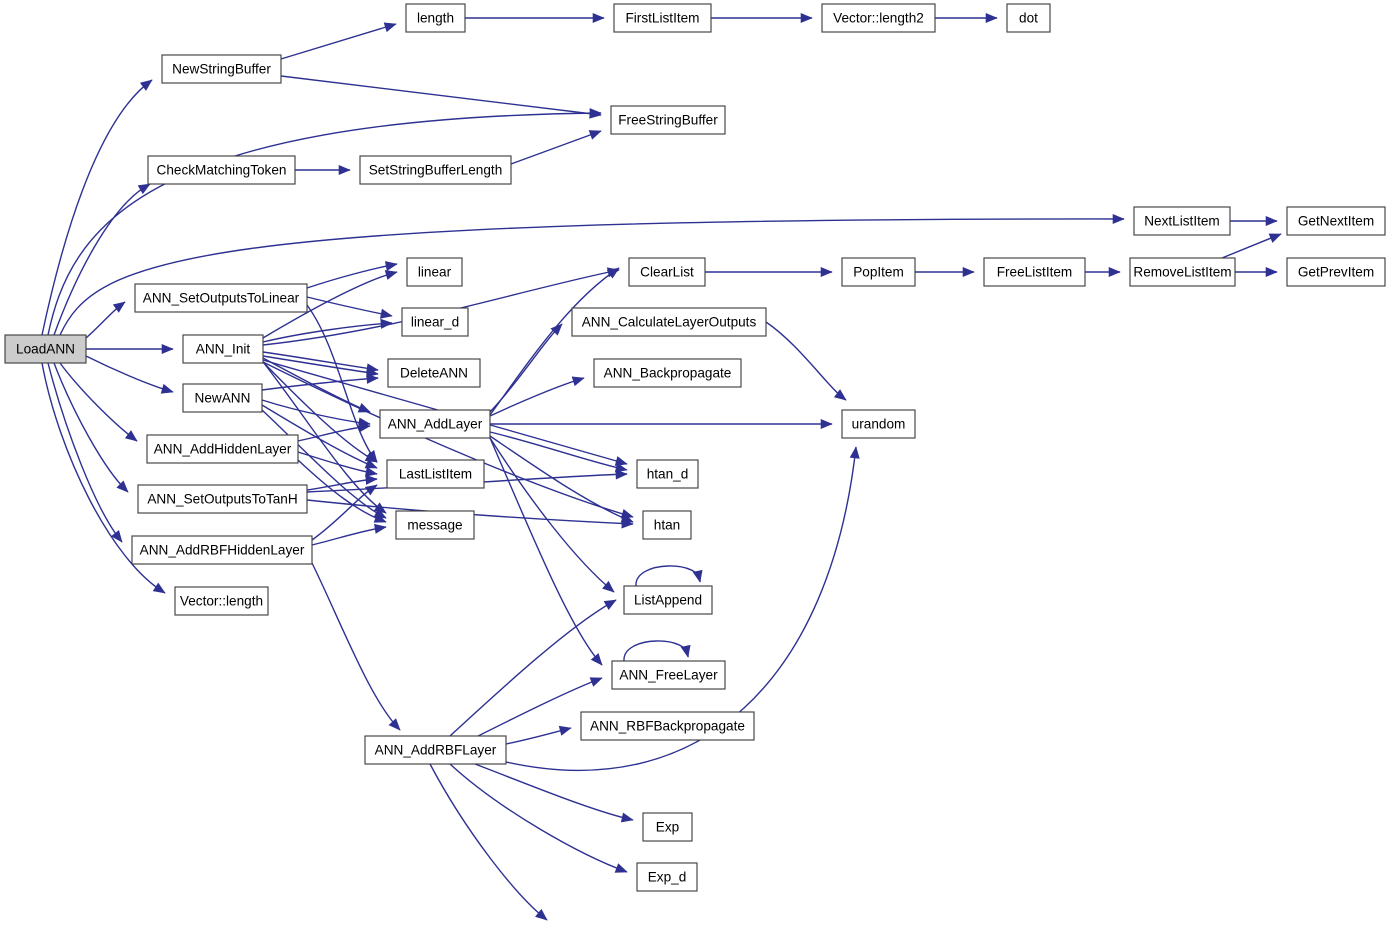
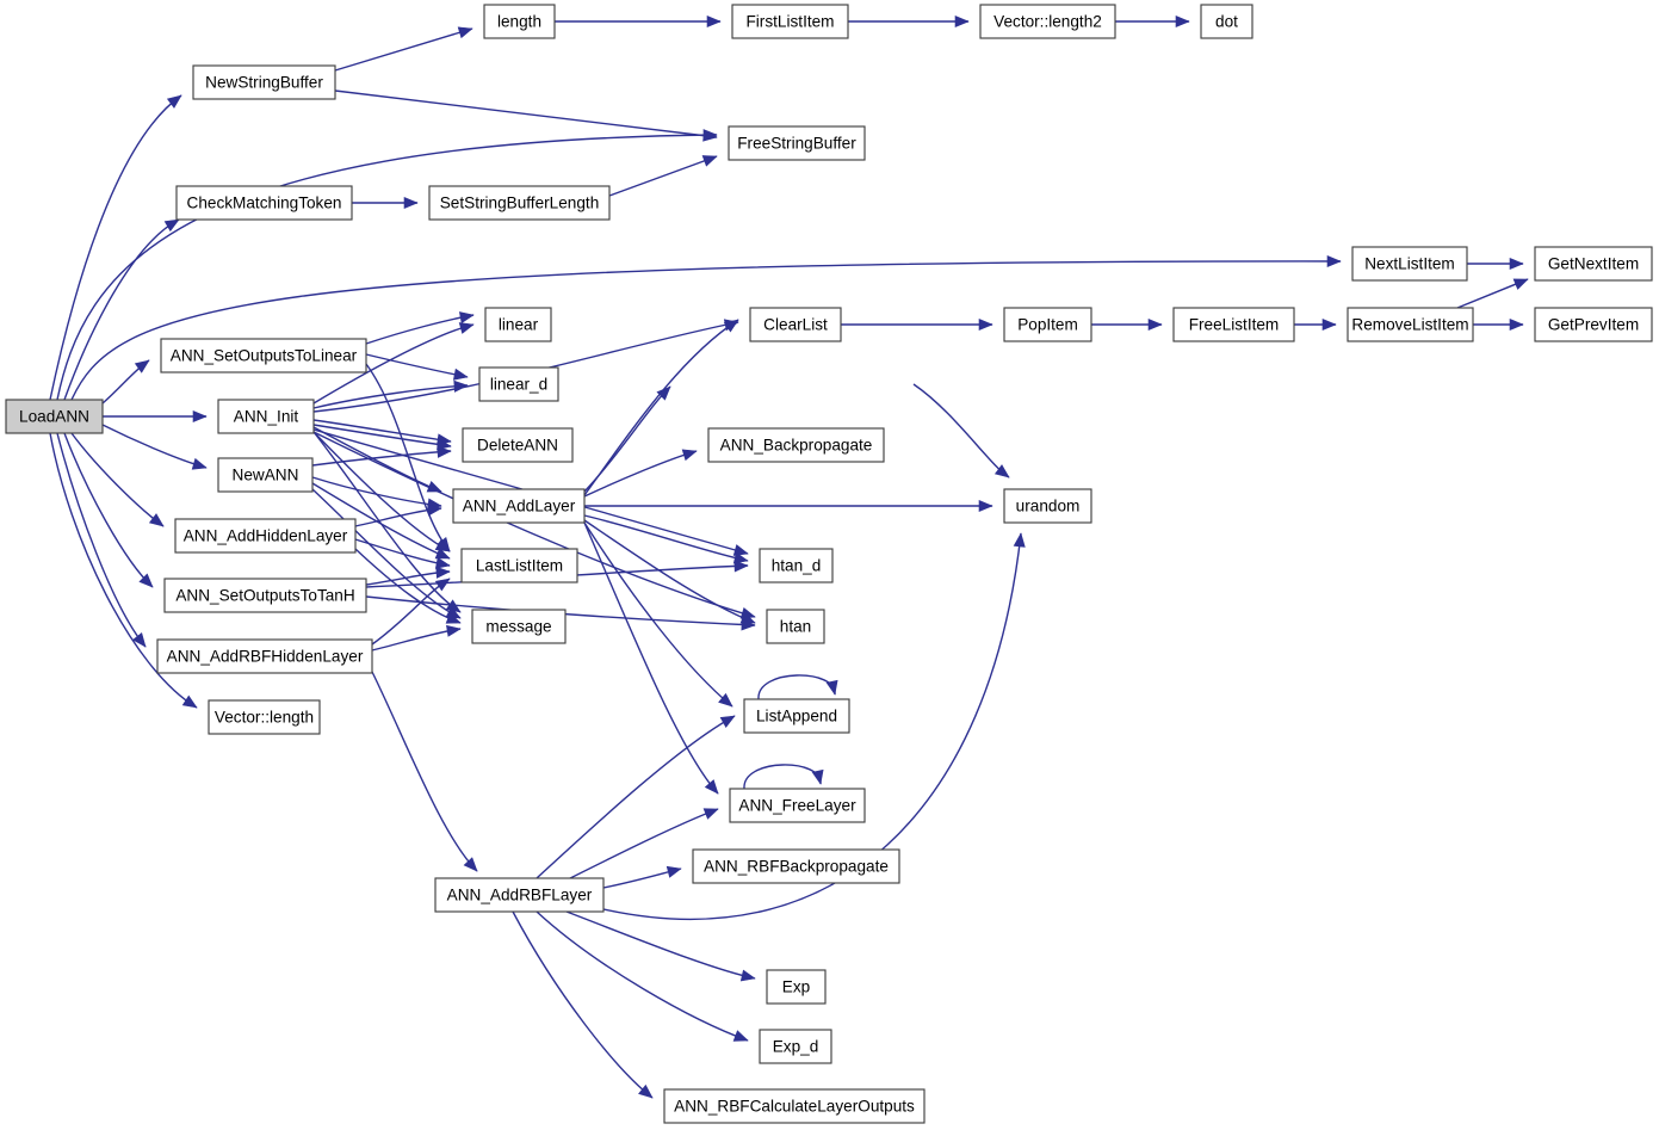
  length
  FirstListItem
  Vector::length2
  dot
  NewStringBuffer
  FreeStringBuffer
  CheckMatchingToken
  SetStringBufferLength
  NextListItem
  GetNextItem
  linear
  ClearList
  PopItem
  FreeListItem
  RemoveListItem
  GetPrevItem
  ANN_SetOutputsToLinear
  linear_d
- ANN_CalculateLayerOutputs
  LoadANN
  ANN_Init
  DeleteANN
  ANN_Backpropagate
  NewANN
  ANN_AddLayer
  urandom
  ANN_AddHiddenLayer
  LastListItem
  htan_d
  ANN_SetOutputsToTanH
  message
  htan
  ANN_AddRBFHiddenLayer
  ListAppend
  Vector::length
  ANN_FreeLayer
  ANN_RBFBackpropagate
  ANN_AddRBFLayer
  Exp
  Exp_d
+ ANN_RBFCalculateLayerOutputs
